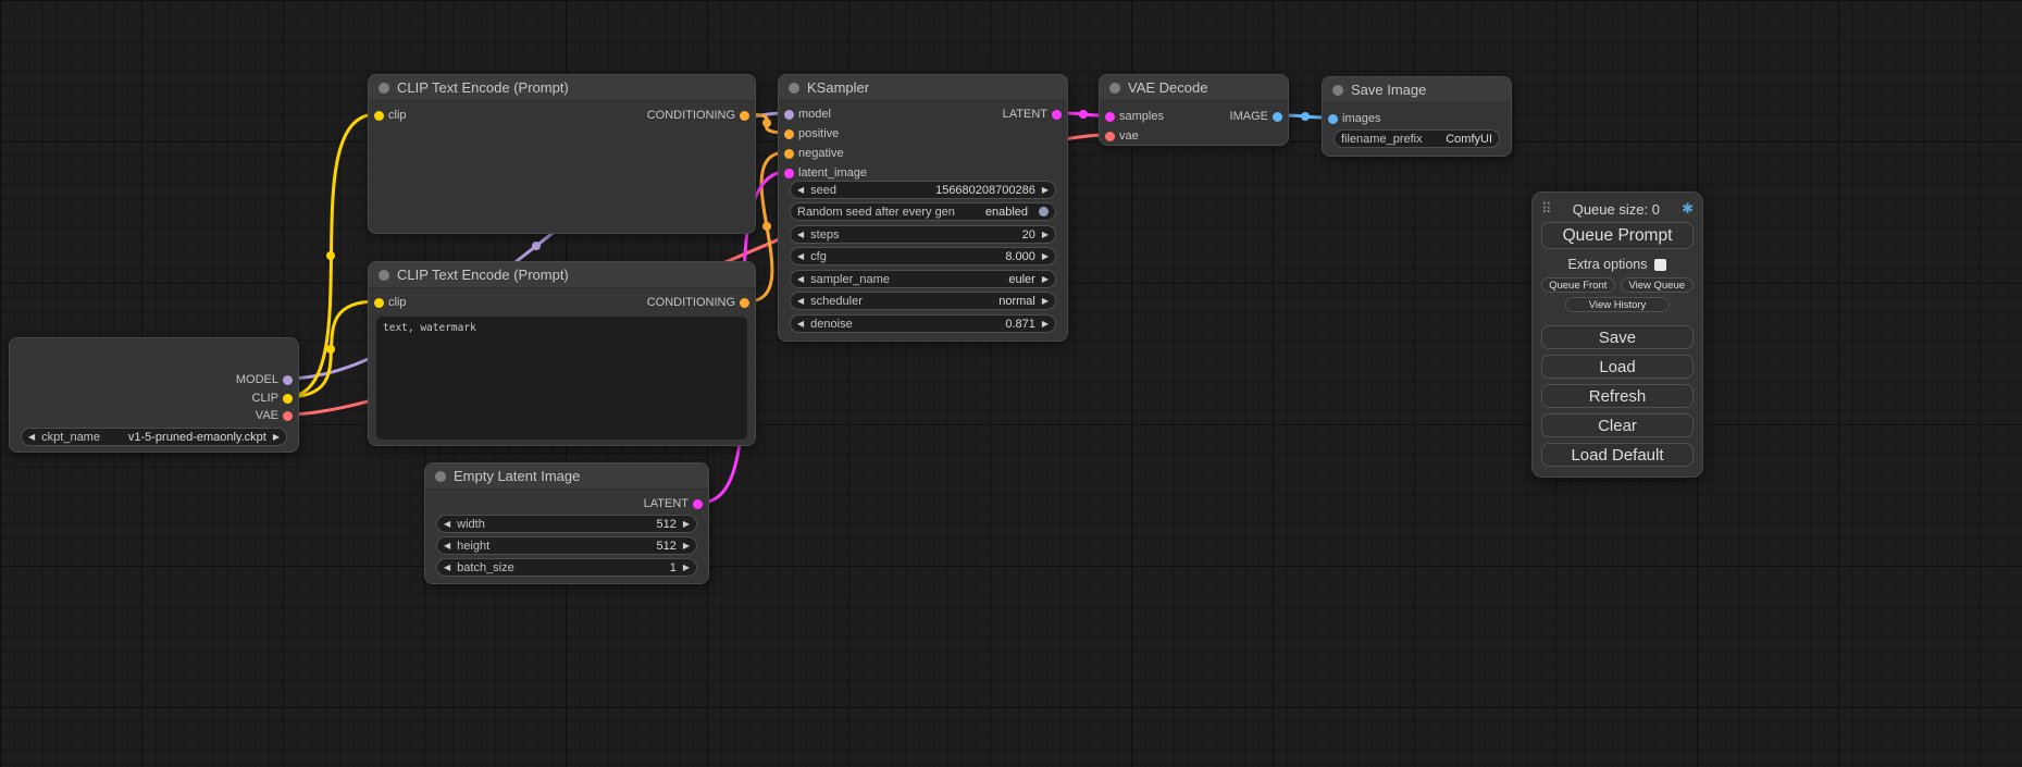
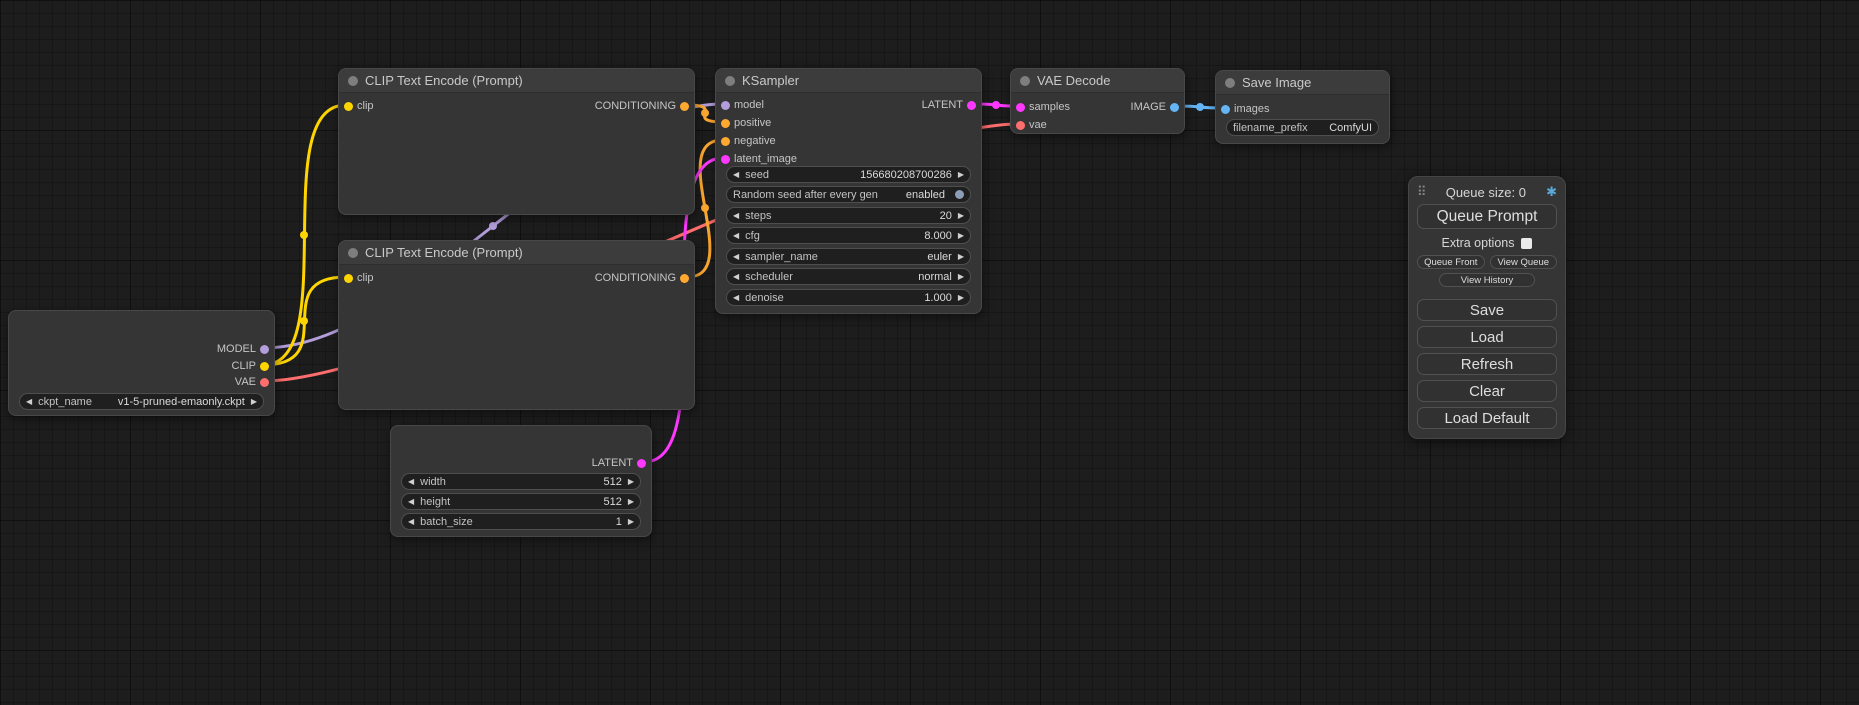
  MODEL
  CLIP
  VAE
  ◀
  ckpt_name
  v1-5-pruned-emaonly.ckpt
  ▶
  CLIP Text Encode (Prompt)
  clip
  CONDITIONING
  CLIP Text Encode (Prompt)
  clip
  CONDITIONING
- text, watermark
- Empty Latent Image
  LATENT
  ◀
  width
  512
  ▶
  ◀
  height
  512
  ▶
  ◀
  batch_size
  1
  ▶
  KSampler
  model
  positive
  negative
  latent_image
  LATENT
  ◀
  seed
  156680208700286
  ▶
  Random seed after every gen
  enabled
  ◀
  steps
  20
  ▶
  ◀
  cfg
  8.000
  ▶
  ◀
  sampler_name
  euler
  ▶
  ◀
  scheduler
  normal
  ▶
  ◀
  denoise
- 0.871
+ 1.000
  ▶
  VAE Decode
  samples
  vae
  IMAGE
  Save Image
  images
  filename_prefix
  ComfyUI
  ⠿
  Queue size: 0
  ✱
  Queue Prompt
  Extra options
  Queue Front
  View Queue
  View History
  Save
  Load
  Refresh
  Clear
  Load Default
